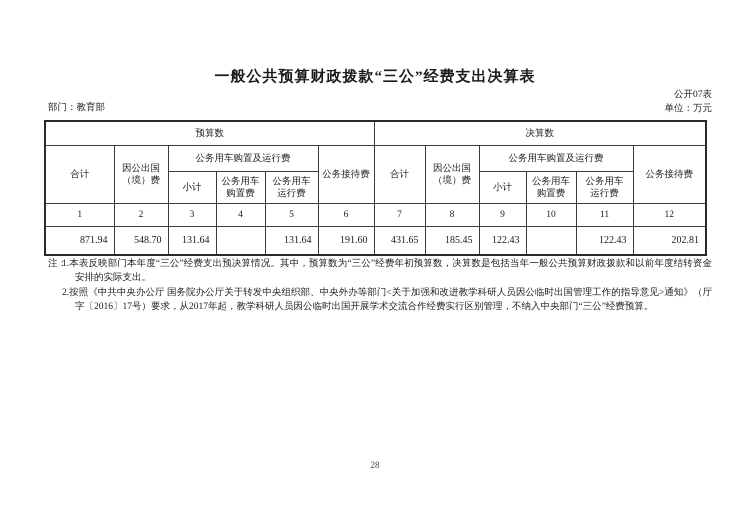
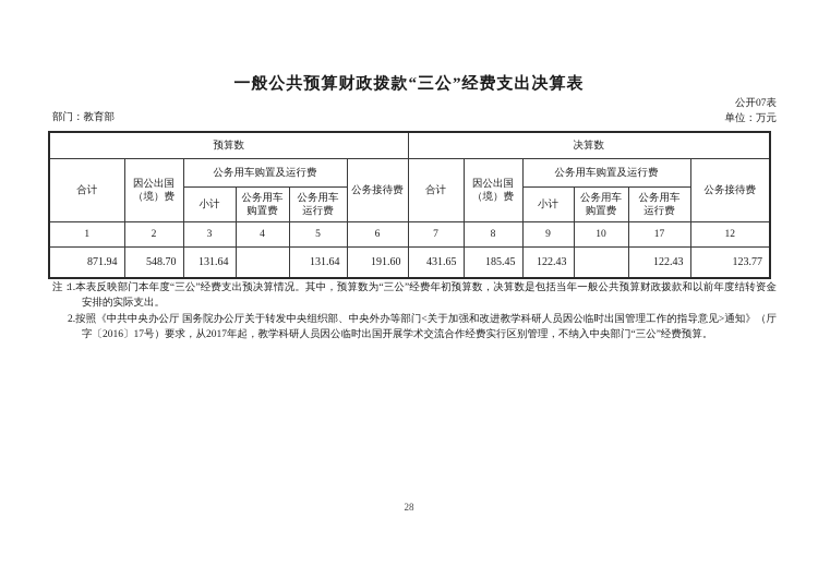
  一般公共预算财政拨款“三公”经费支出决算表
  公开07表
  单位：万元
  部门：教育部
  预算数	决算数
  合计	因公出国 （境）费	公务用车购置及运行费	公务接待费	合计	因公出国 （境）费	公务用车购置及运行费	公务接待费
  小计	公务用车 购置费	公务用车 运行费	小计	公务用车 购置费	公务用车 运行费
- 1	2	3	4	5	6	7	8	9	10	11	12
+ 1	2	3	4	5	6	7	8	9	10	17	12
- 871.94	548.70	131.64		131.64	191.60	431.65	185.45	122.43		122.43	202.81
+ 871.94	548.70	131.64		131.64	191.60	431.65	185.45	122.43		122.43	123.77
  注：
  1.本表反映部门本年度“三公”经费支出预决算情况。其中，预算数为“三公”经费年初预算数，决算数是包括当年一般公共预算财政拨款和以前年度结转资金安排的实际支出。
  2.按照《中共中央办公厅 国务院办公厅关于转发中央组织部、中央外办等部门<关于加强和改进教学科研人员因公临时出国管理工作的指导意见>通知》（厅字〔2016〕17号）要求，从2017年起，教学科研人员因公临时出国开展学术交流合作经费实行区别管理，不纳入中央部门“三公”经费预算。
  28
